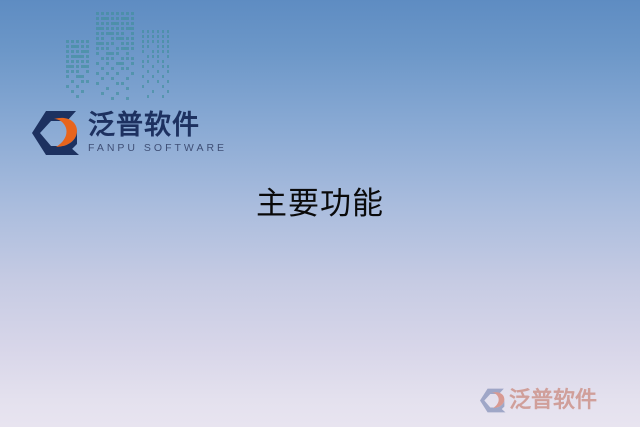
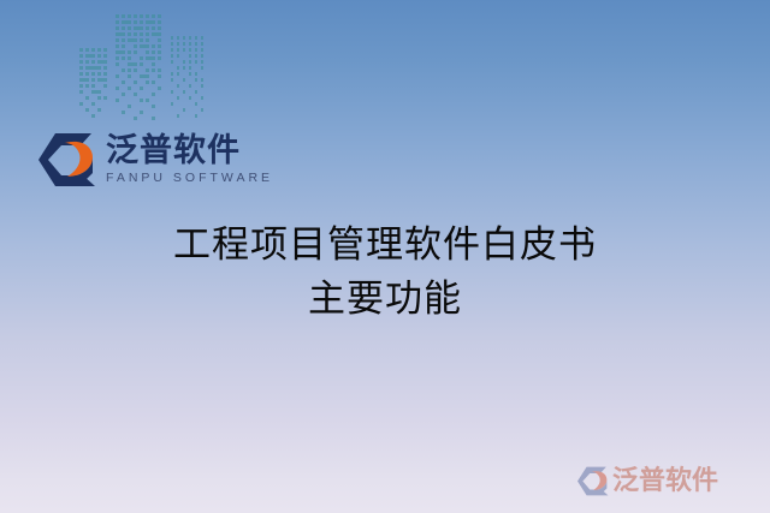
  泛普软件
  FANPU SOFTWARE
+ 工程项目管理软件白皮书
  主要功能
  泛普软件
